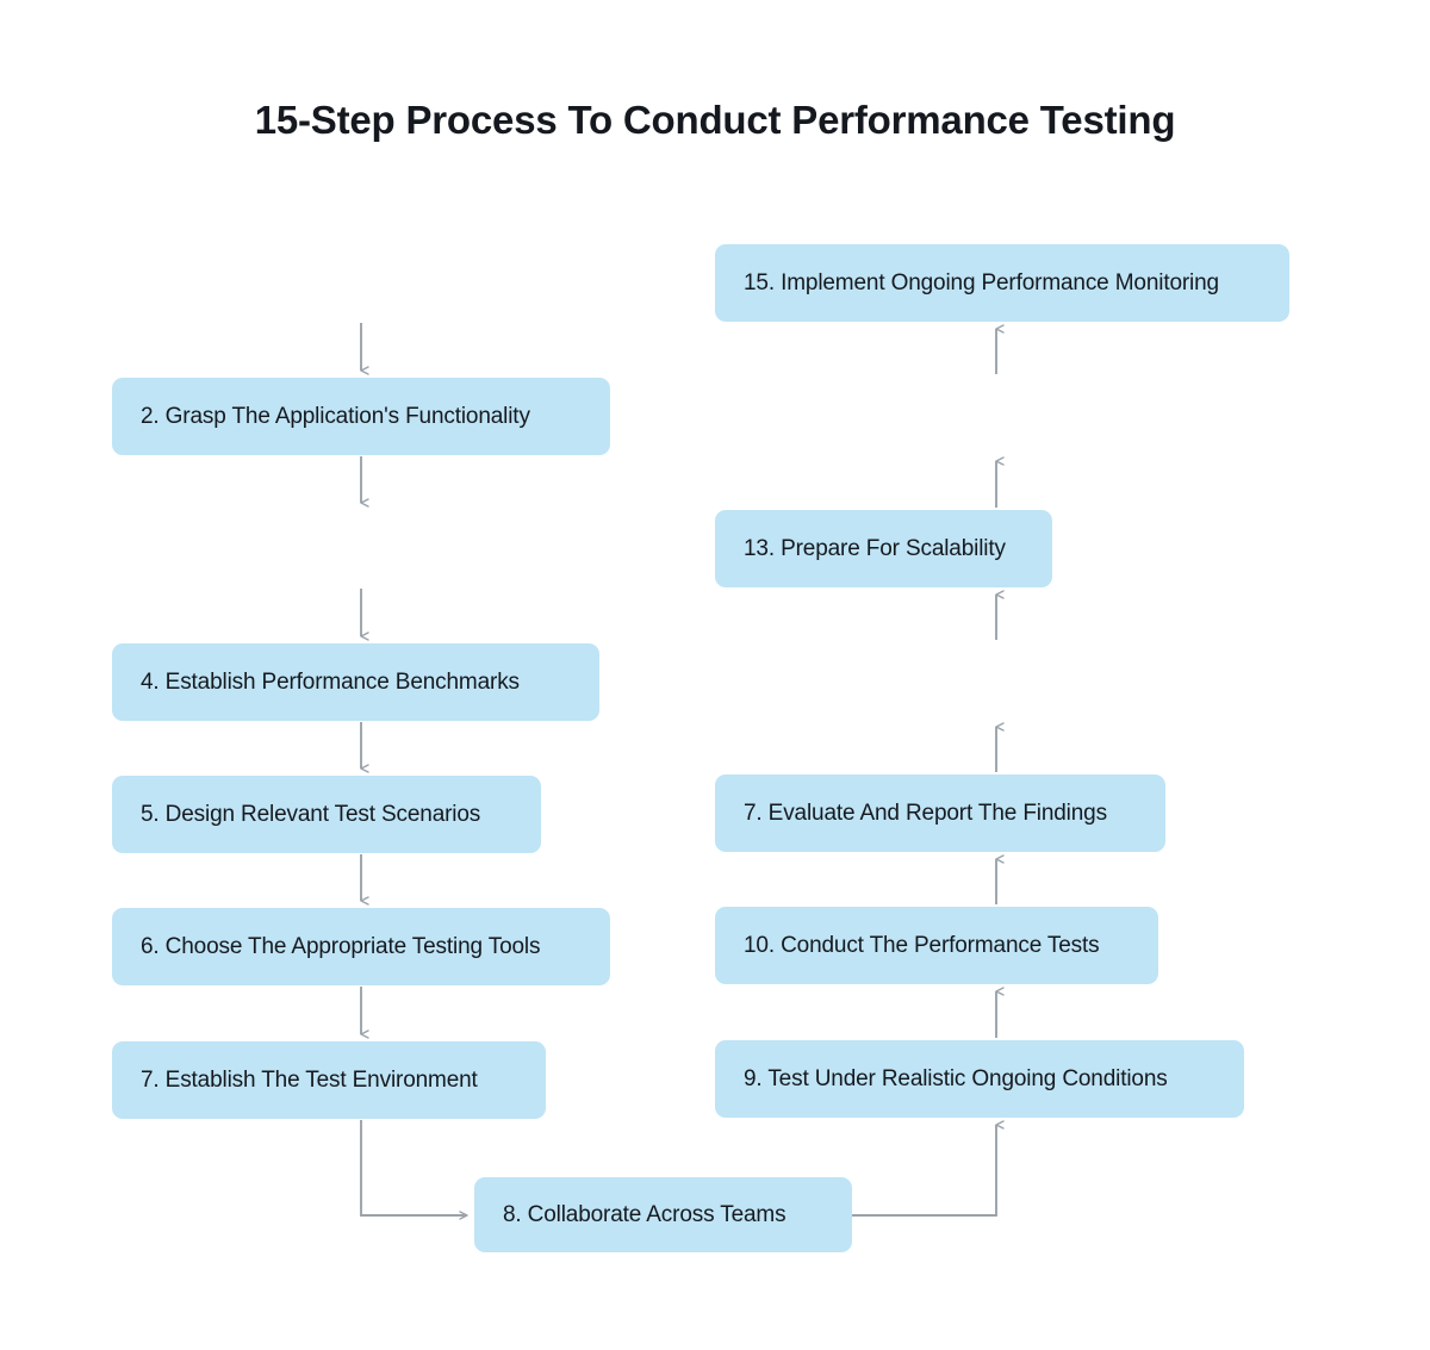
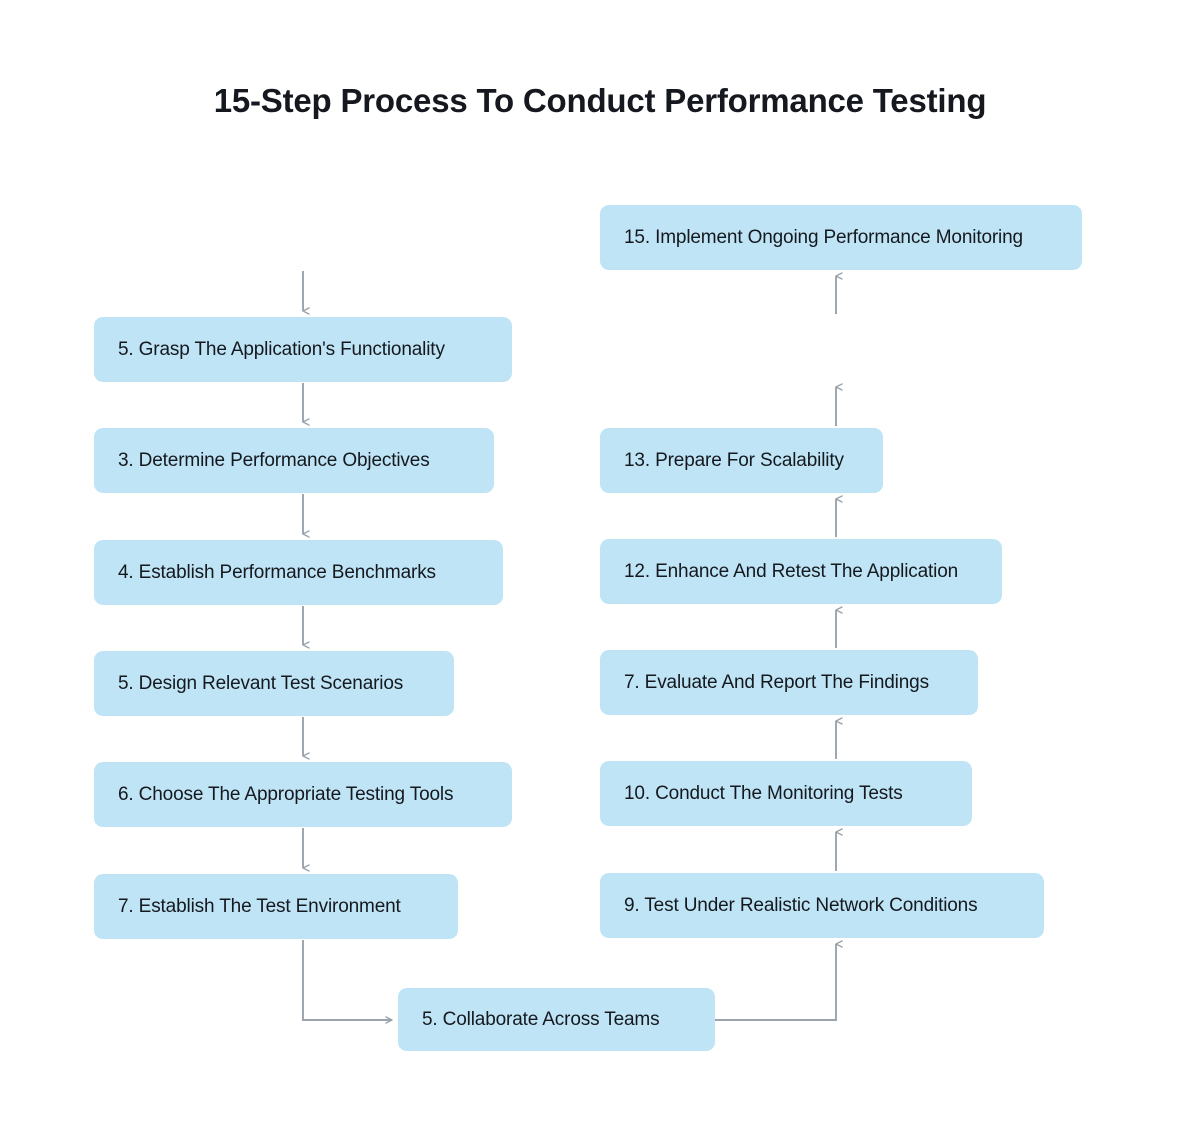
  15-Step Process To Conduct Performance Testing
- 2. Grasp The Application's Functionality
+ 5. Grasp The Application's Functionality
+ 3. Determine Performance Objectives
  4. Establish Performance Benchmarks
  5. Design Relevant Test Scenarios
  6. Choose The Appropriate Testing Tools
  7. Establish The Test Environment
- 8. Collaborate Across Teams
+ 5. Collaborate Across Teams
- 9. Test Under Realistic Ongoing Conditions
+ 9. Test Under Realistic Network Conditions
- 10. Conduct The Performance Tests
+ 10. Conduct The Monitoring Tests
  7. Evaluate And Report The Findings
+ 12. Enhance And Retest The Application
  13. Prepare For Scalability
  15. Implement Ongoing Performance Monitoring
